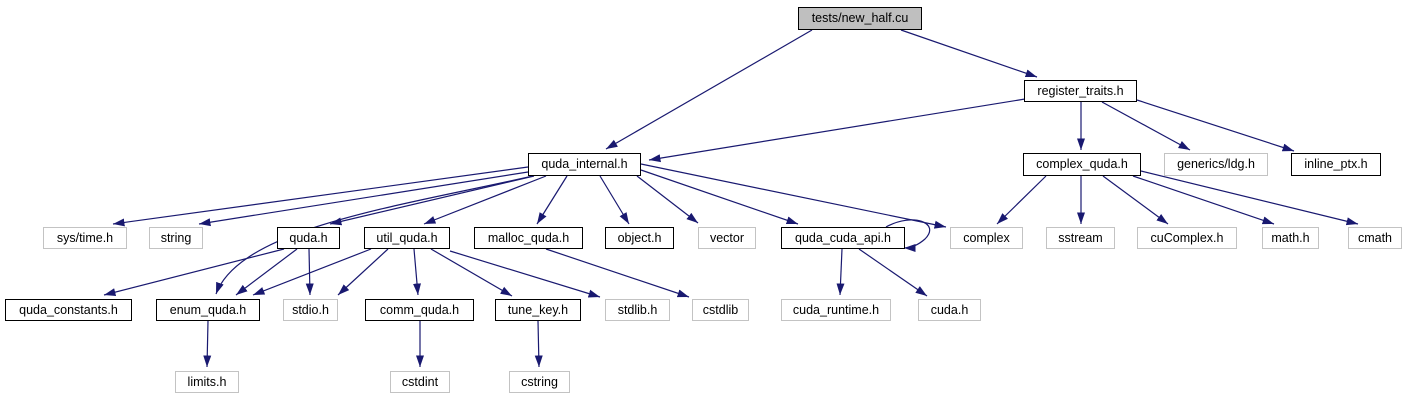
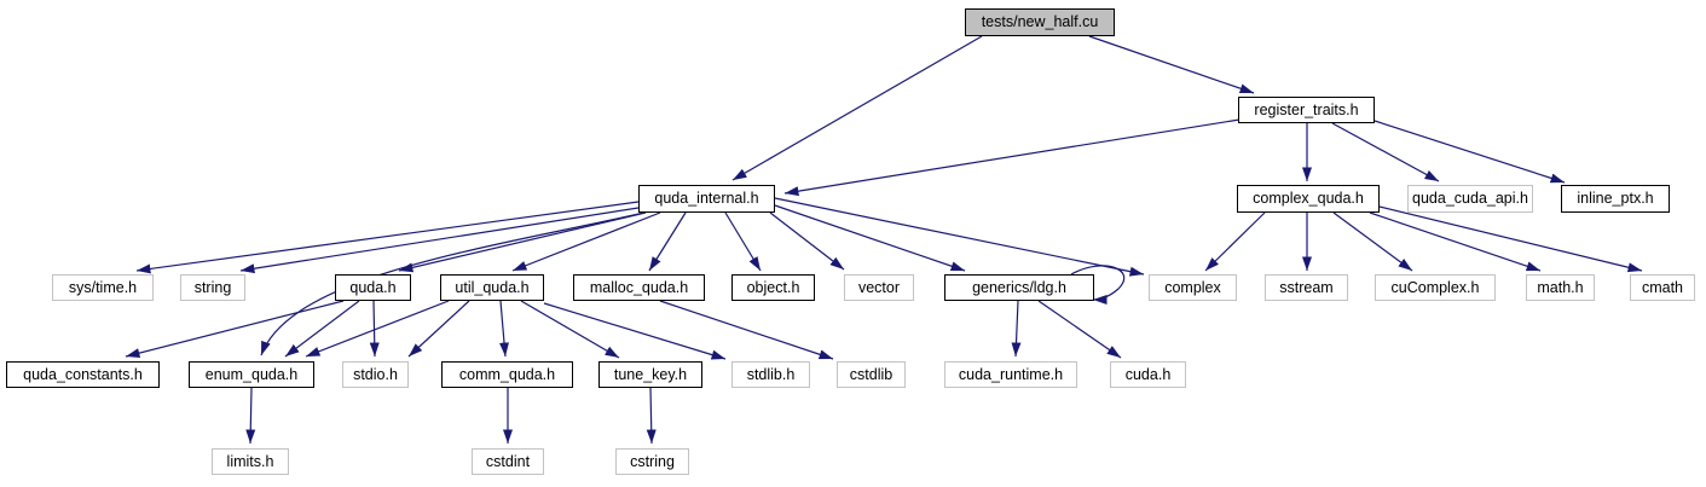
  tests/new_half.cu
  register_traits.h
  quda_internal.h
  complex_quda.h
- generics/ldg.h
+ quda_cuda_api.h
  inline_ptx.h
  sys/time.h
  string
  quda.h
  util_quda.h
  malloc_quda.h
  object.h
  vector
- quda_cuda_api.h
+ generics/ldg.h
  complex
  sstream
  cuComplex.h
  math.h
  cmath
  quda_constants.h
  enum_quda.h
  stdio.h
  comm_quda.h
  tune_key.h
  stdlib.h
  cstdlib
  cuda_runtime.h
  cuda.h
  limits.h
  cstdint
  cstring
